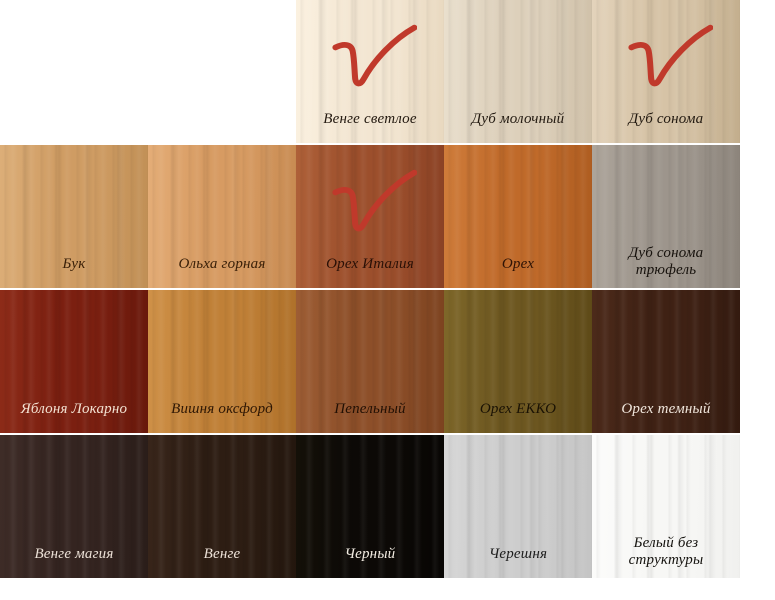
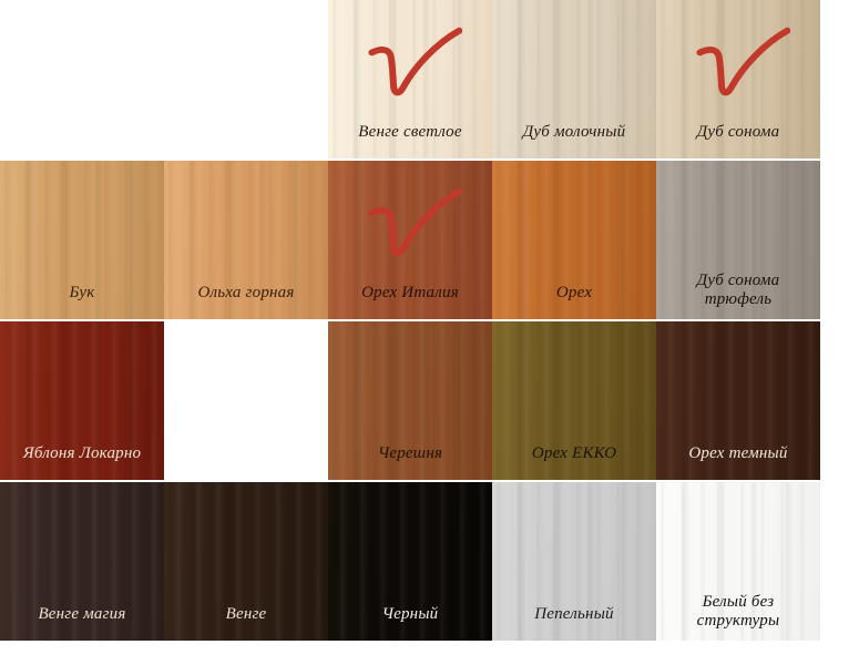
  Венге светлое
  Дуб молочный
  Дуб сонома
  Бук
  Ольха горная
  Орех Италия
  Орех
  Дуб сонома
  трюфель
  Яблоня Локарно
- Вишня оксфорд
- Пепельный
+ Черешня
  Орех ЕККО
  Орех темный
  Венге магия
  Венге
  Черный
- Черешня
+ Пепельный
  Белый без
  структуры
